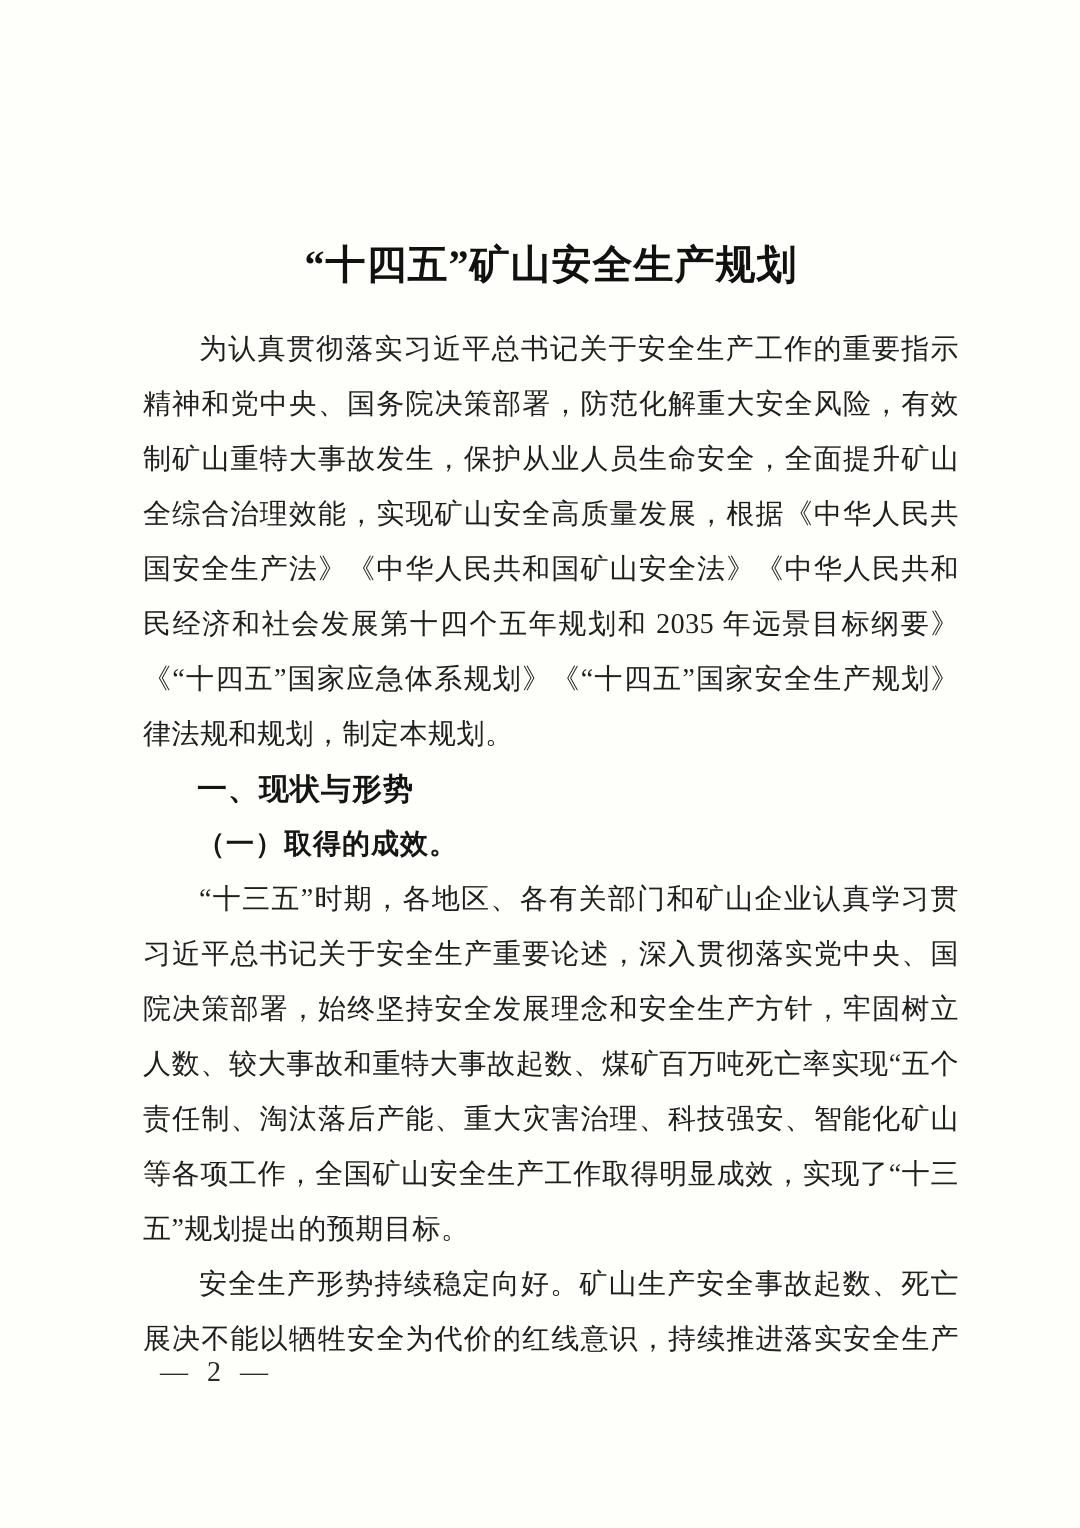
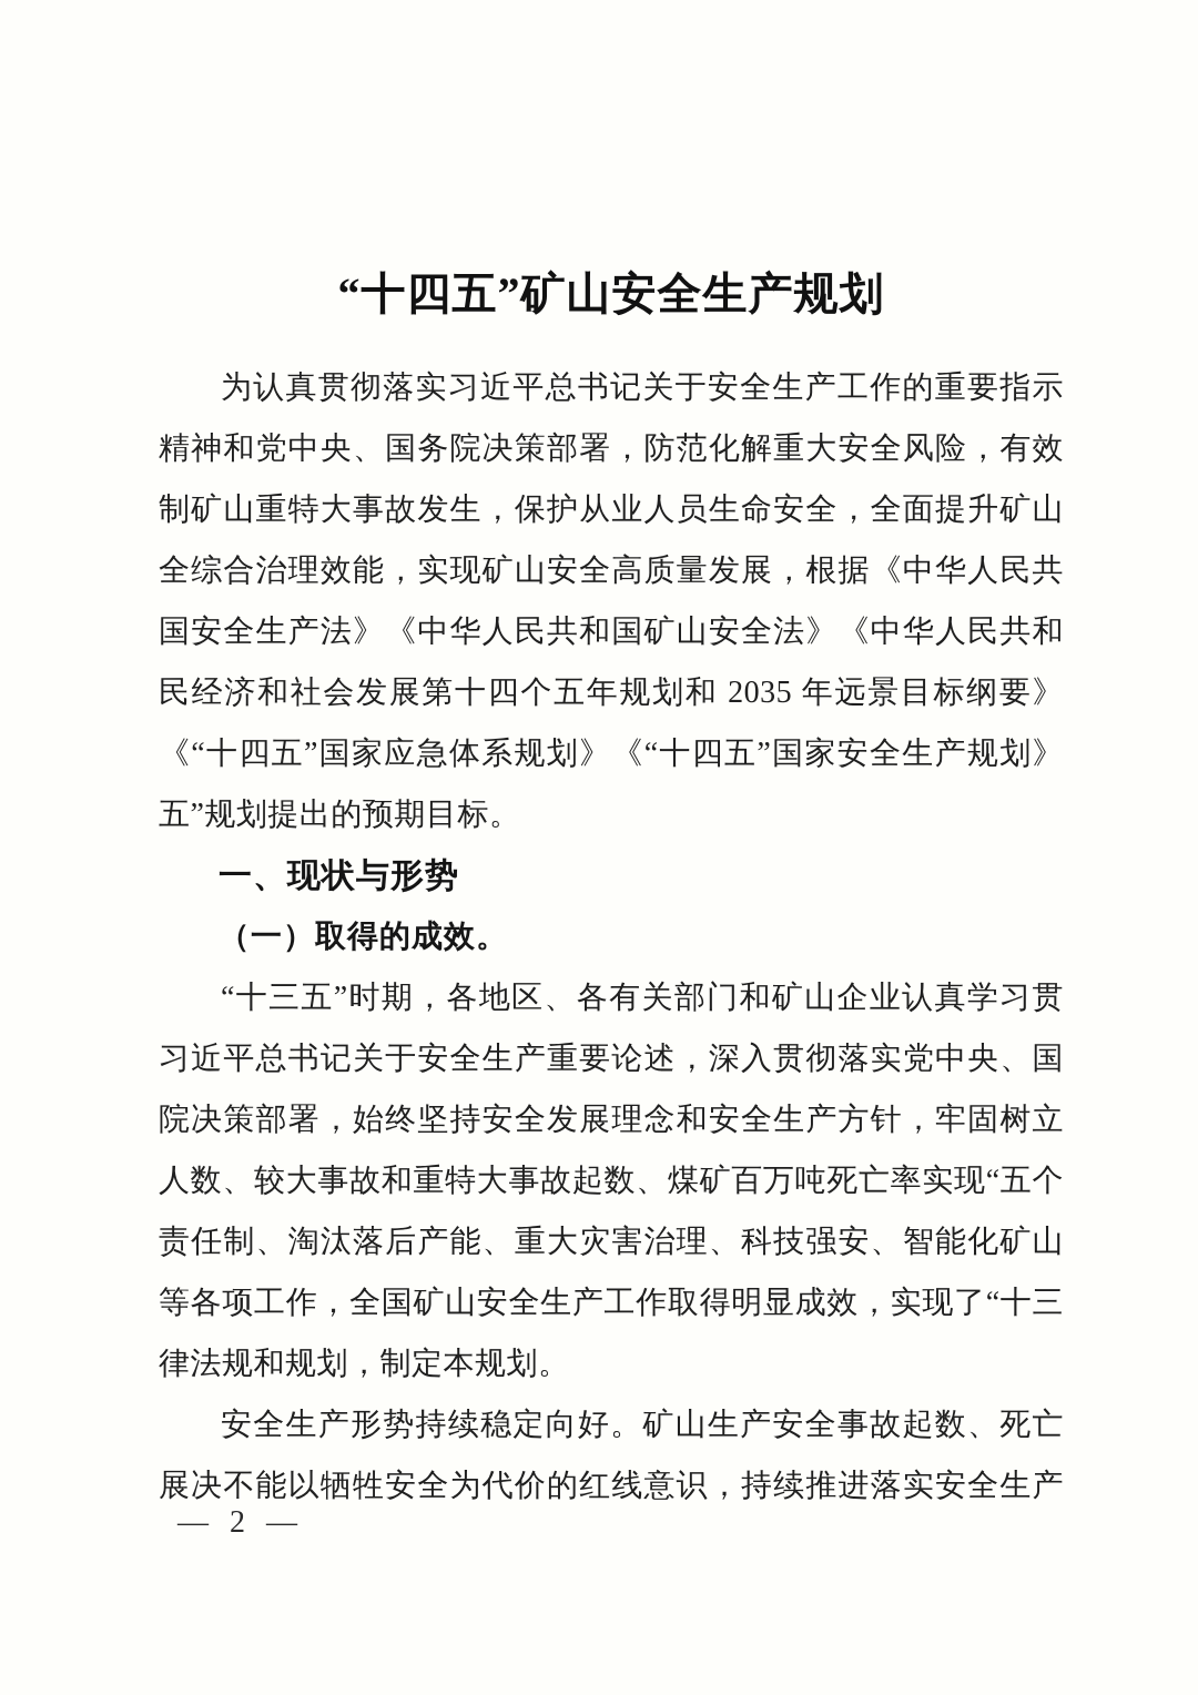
  “十四五”矿山安全生产规划
  为认真贯彻落实习近平总书记关于安全生产工作的重要指示
  精神和党中央、国务院决策部署，防范化解重大安全风险，有效
  制矿山重特大事故发生，保护从业人员生命安全，全面提升矿山
  全综合治理效能，实现矿山安全高质量发展，根据《中华人民共
  国安全生产法》《中华人民共和国矿山安全法》《中华人民共和
  民经济和社会发展第十四个五年规划和 2035 年远景目标纲要》
  《“十四五”国家应急体系规划》《“十四五”国家安全生产规划》
- 律法规和规划，制定本规划。
+ 五”规划提出的预期目标。
  一、现状与形势
  （一）取得的成效。
  “十三五”时期，各地区、各有关部门和矿山企业认真学习贯
  习近平总书记关于安全生产重要论述，深入贯彻落实党中央、国
  院决策部署，始终坚持安全发展理念和安全生产方针，牢固树立
  人数、较大事故和重特大事故起数、煤矿百万吨死亡率实现“五个
  责任制、淘汰落后产能、重大灾害治理、科技强安、智能化矿山
  等各项工作，全国矿山安全生产工作取得明显成效，实现了“十三
- 五”规划提出的预期目标。
+ 律法规和规划，制定本规划。
  安全生产形势持续稳定向好。矿山生产安全事故起数、死亡
  展决不能以牺牲安全为代价的红线意识，持续推进落实安全生产
  — 2 —
